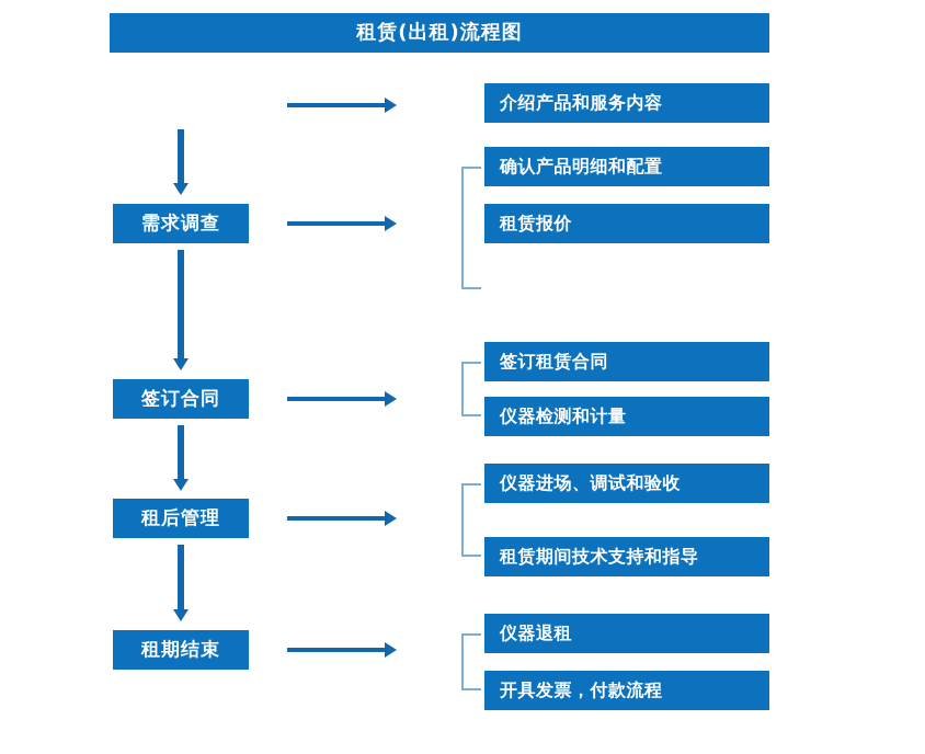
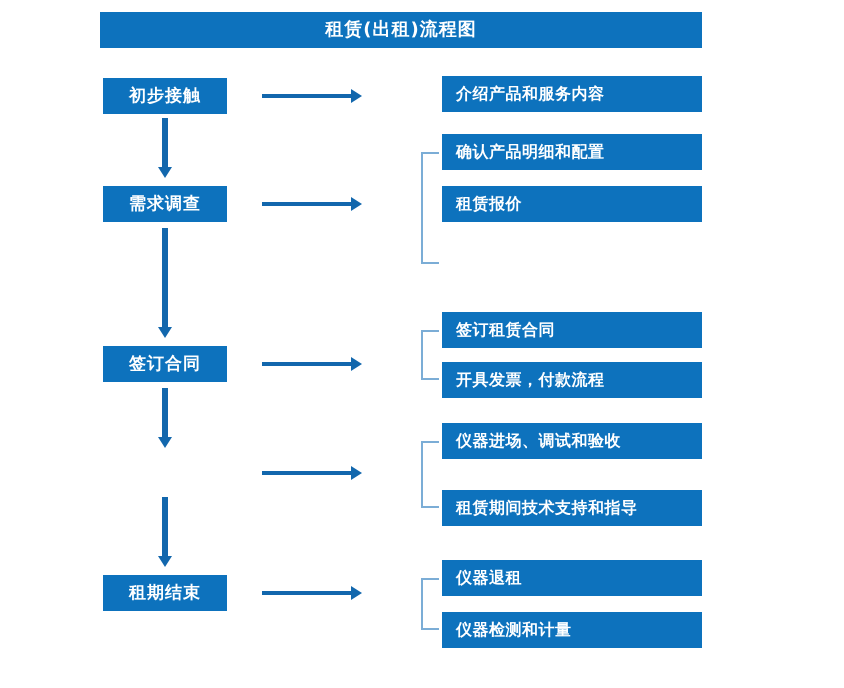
  租赁(出租)流程图
+ 初步接触
  需求调查
  签订合同
- 租后管理
  租期结束
  介绍产品和服务内容
  确认产品明细和配置
  租赁报价
  签订租赁合同
- 仪器检测和计量
+ 开具发票，付款流程
  仪器进场、调试和验收
  租赁期间技术支持和指导
  仪器退租
- 开具发票，付款流程
+ 仪器检测和计量
